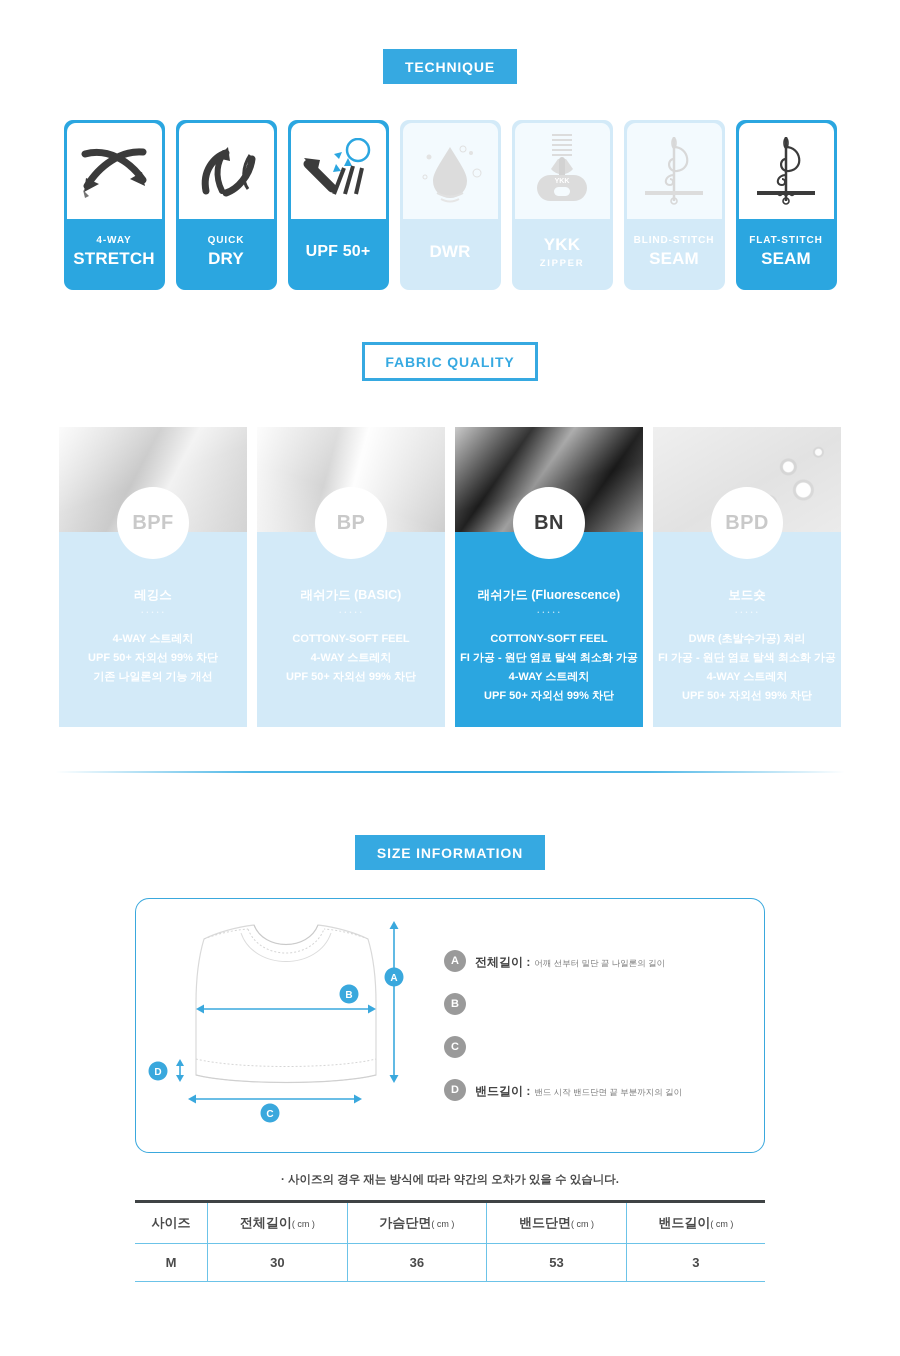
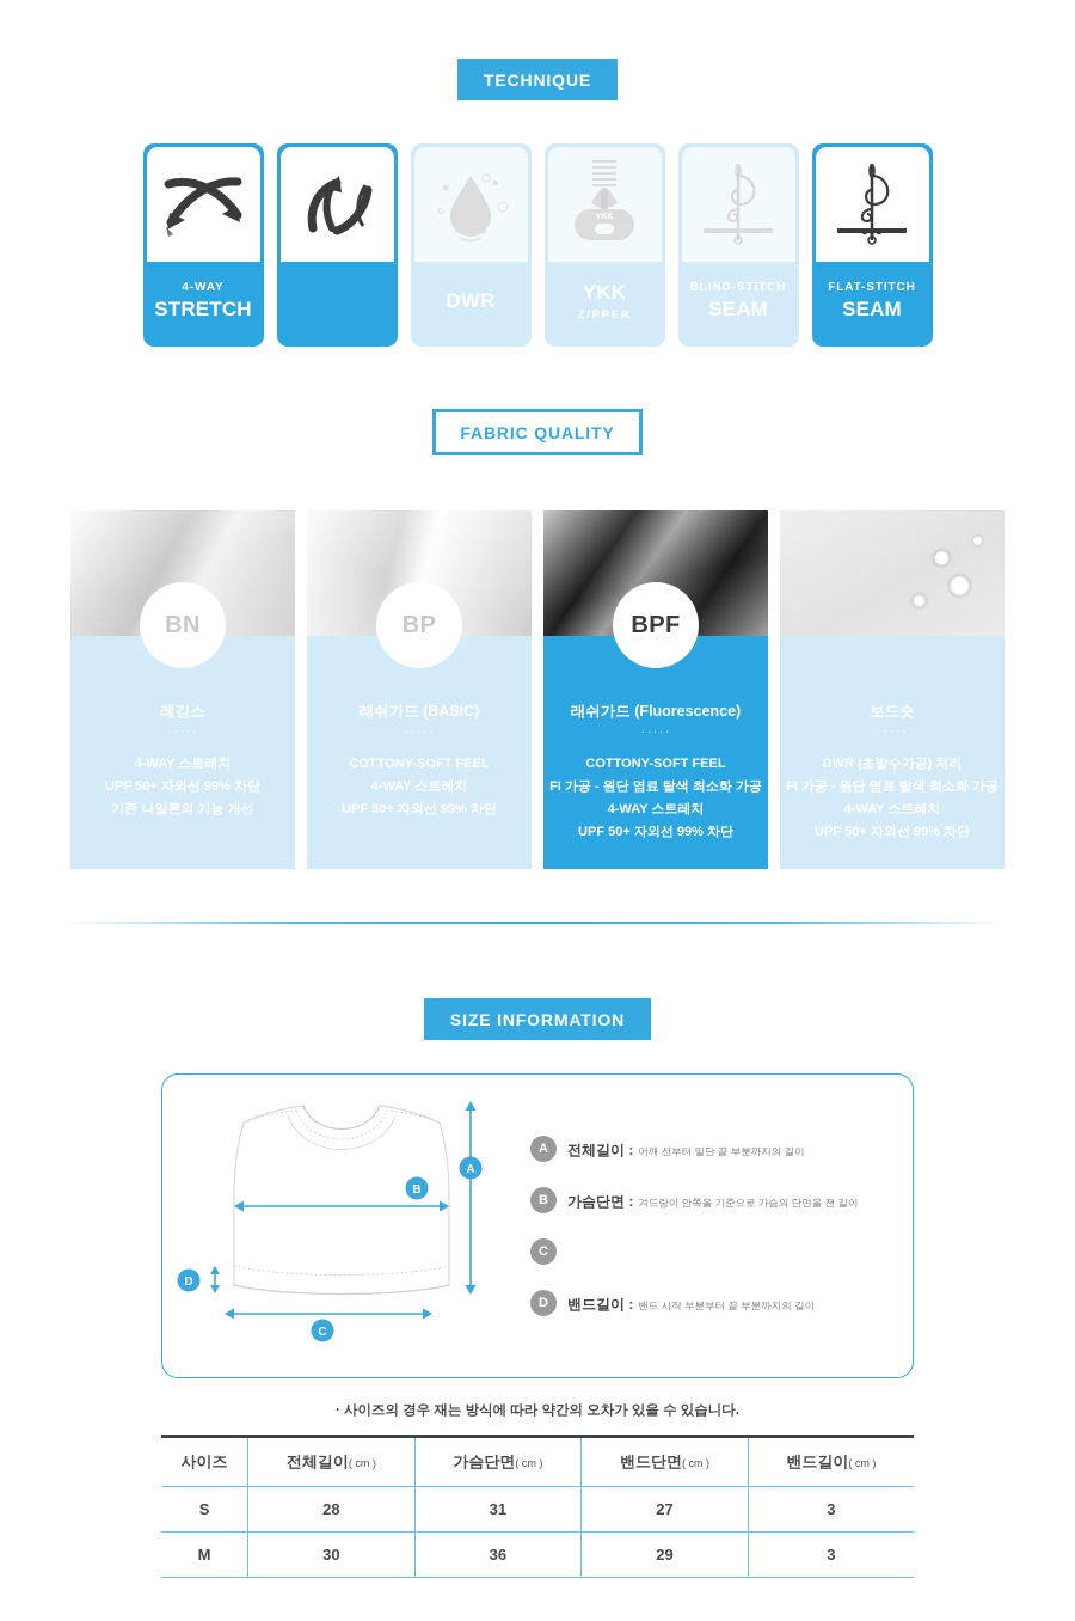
  TECHNIQUE
  4-WAY
  STRETCH
- QUICK
- DRY
- UPF 50+
  DWR
  YKK
  ZIPPER
  BLIND-STITCH
  SEAM
  FLAT-STITCH
  SEAM
  FABRIC QUALITY
  레깅스
  4-WAY 스트레치
  UPF 50+ 자외선 99% 차단
  기존 나일론의 기능 개선
- BPF
+ BN
  래쉬가드 (BASIC)
  COTTONY-SOFT FEEL
  4-WAY 스트레치
  UPF 50+ 자외선 99% 차단
  BP
  래쉬가드 (Fluorescence)
  COTTONY-SOFT FEEL
  FI 가공 - 원단 염료 탈색 최소화 가공
  4-WAY 스트레치
  UPF 50+ 자외선 99% 차단
- BN
+ BPF
  보드숏
  DWR (초발수가공) 처리
  FI 가공 - 원단 염료 탈색 최소화 가공
  4-WAY 스트레치
  UPF 50+ 자외선 99% 차단
- BPD
  SIZE INFORMATION
  A
  B
  C
  D
  A
- 전체길이 : 어깨 선부터 밑단 끝 나일론의 길이
+ 전체길이 : 어깨 선부터 밑단 끝 부분까지의 길이
  B
+ 가슴단면 : 겨드랑이 안쪽을 기준으로 가슴의 단면을 잰 길이
  C
  D
- 밴드길이 : 밴드 시작 밴드단면 끝 부분까지의 길이
+ 밴드길이 : 밴드 시작 부분부터 끝 부분까지의 길이
  · 사이즈의 경우 재는 방식에 따라 약간의 오차가 있을 수 있습니다.
  사이즈	전체길이( cm )	가슴단면( cm )	밴드단면( cm )	밴드길이( cm )
+ S	28	31	27	3
- M	30	36	53	3
+ M	30	36	29	3
